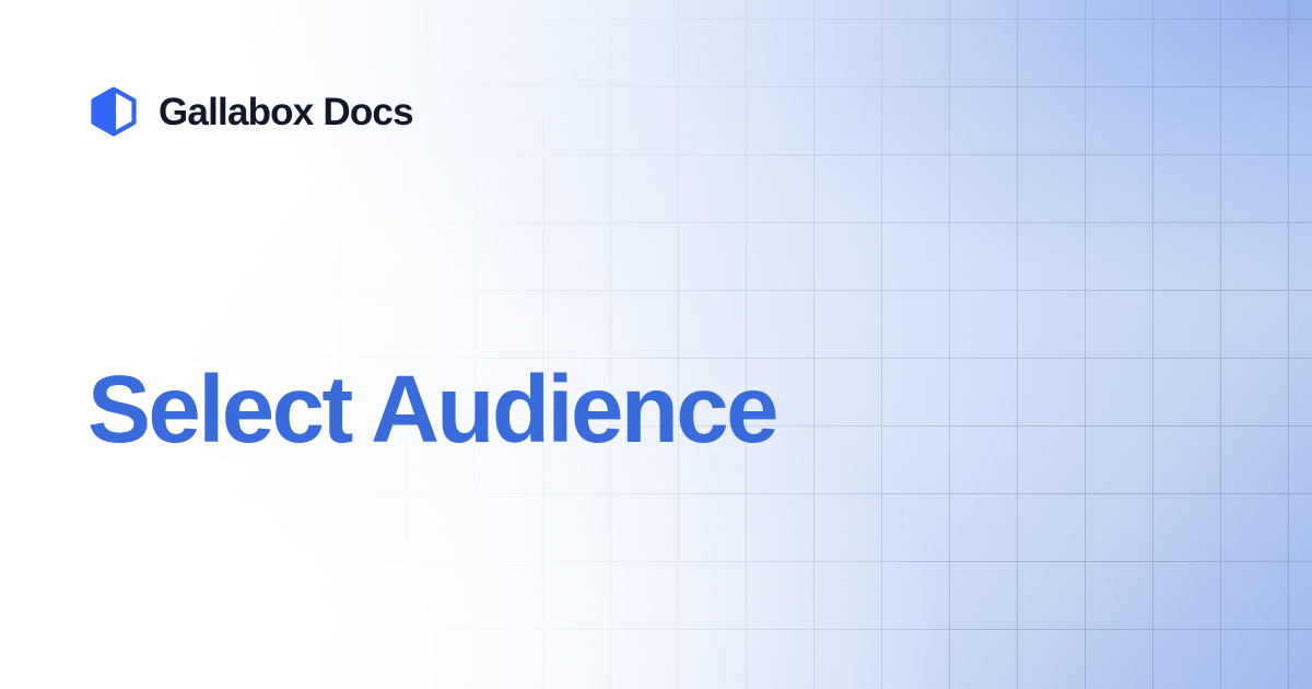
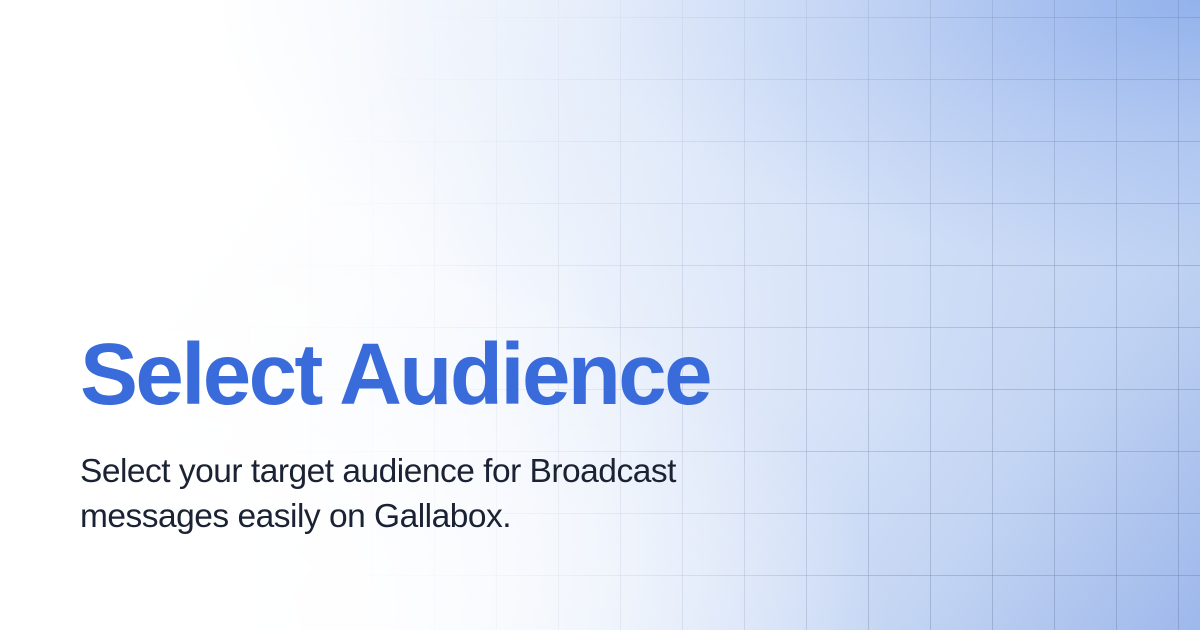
- Gallabox Docs
  Select Audience
+ Select your target audience for Broadcast messages easily on Gallabox.
